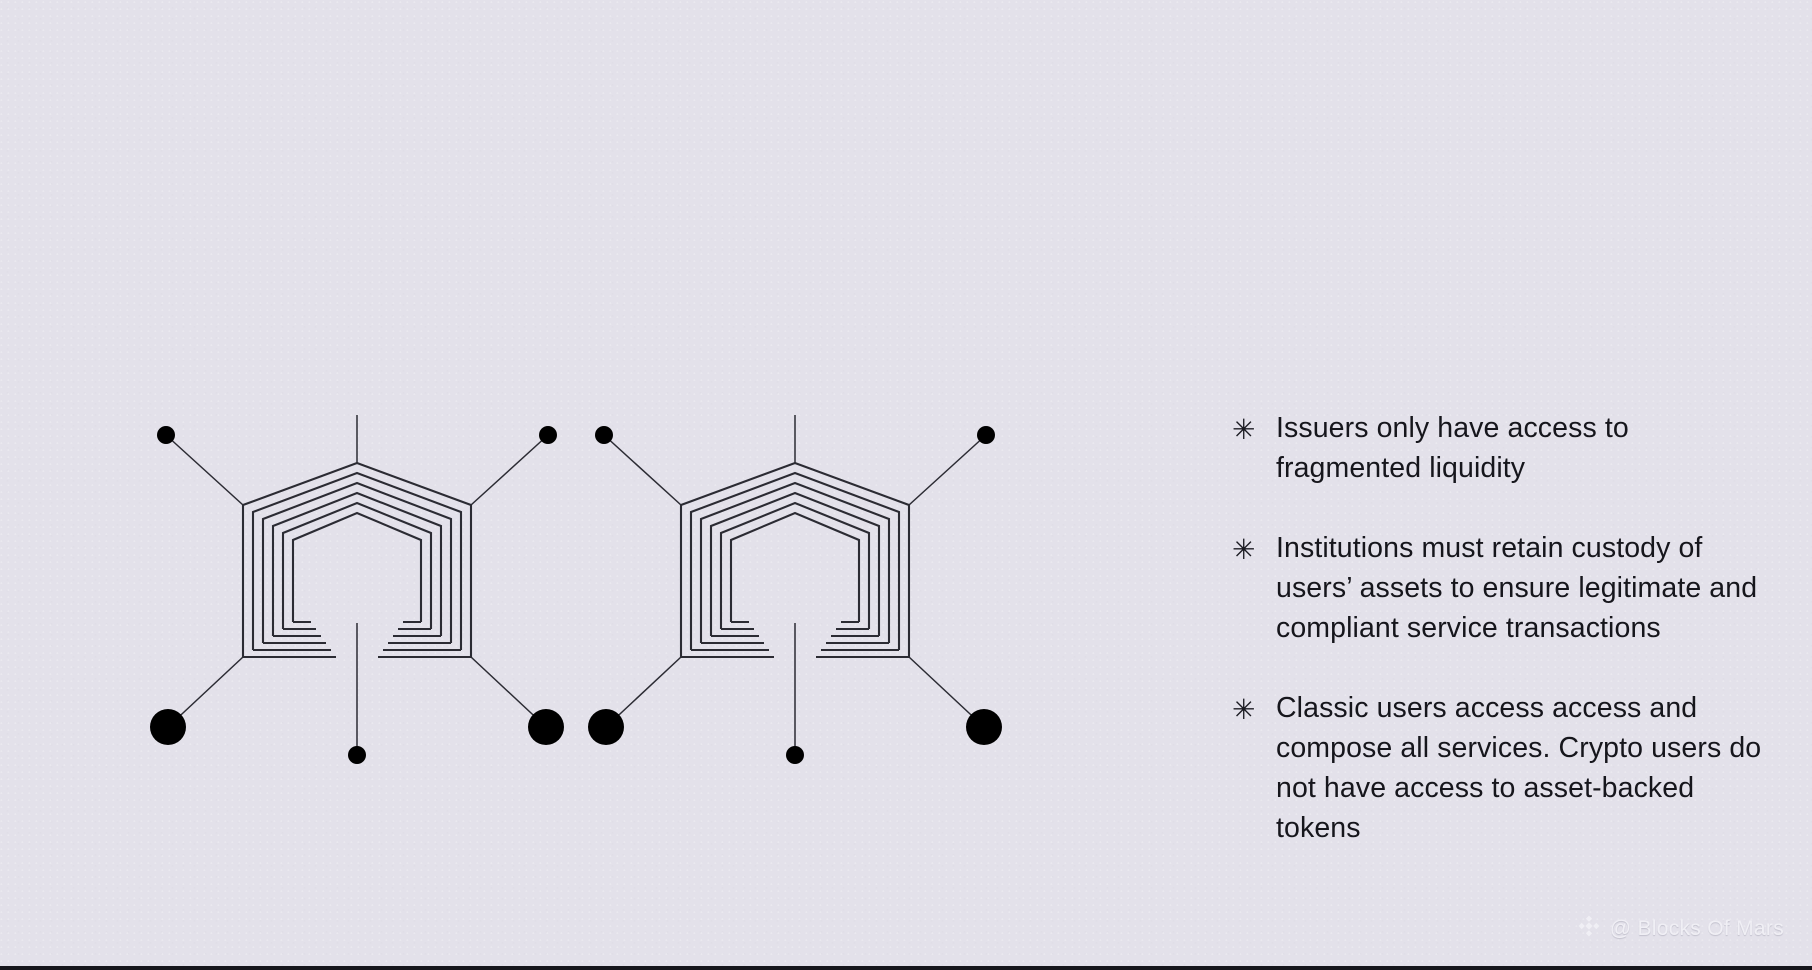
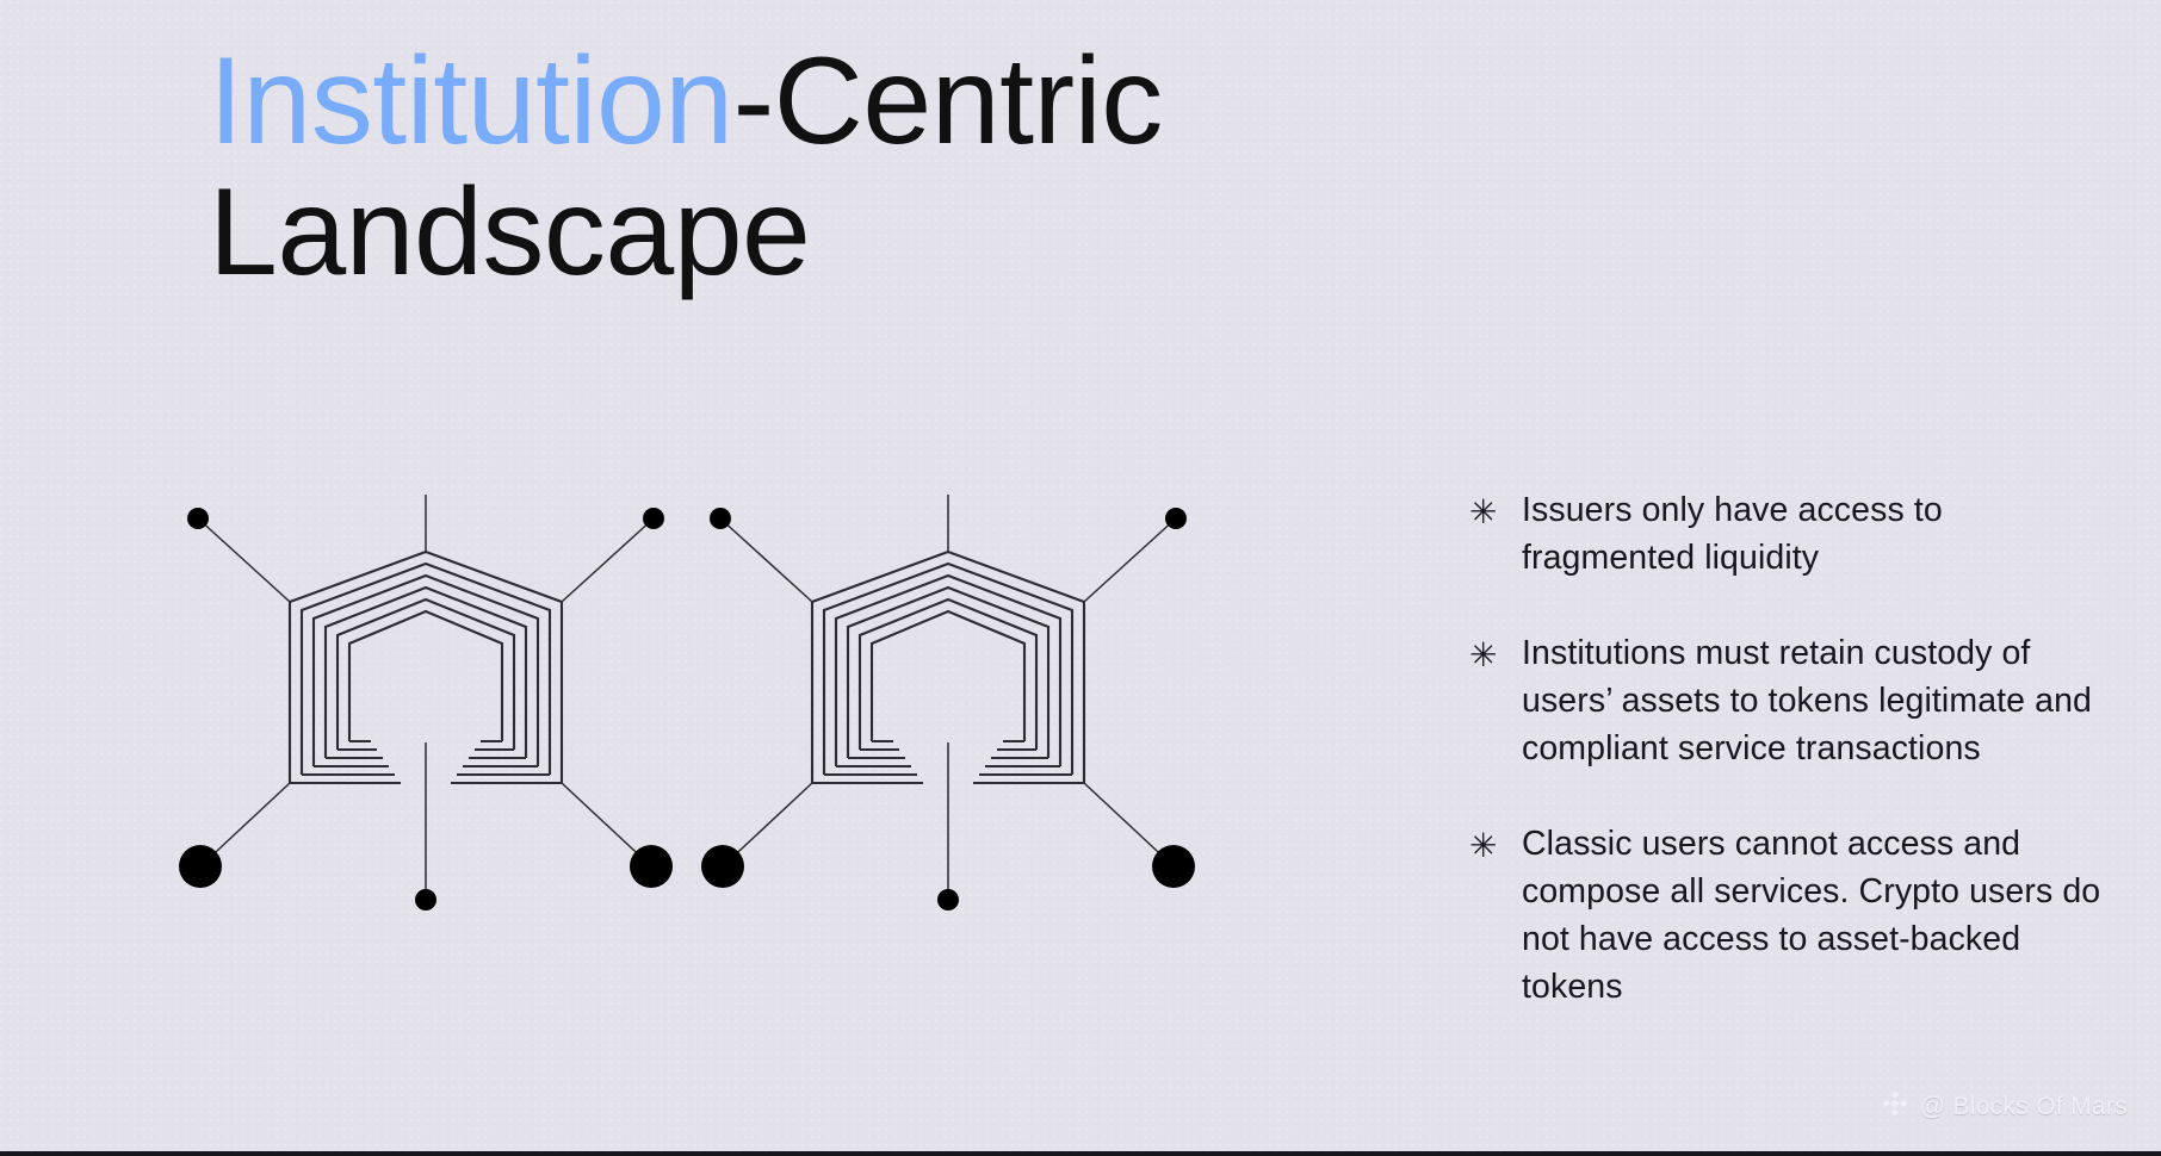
+ Institution-Centric
+ Landscape
  ✳
  Issuers only have access to fragmented liquidity
  ✳
- Institutions must retain custody of users’ assets to ensure legitimate and compliant service transactions
+ Institutions must retain custody of users’ assets to tokens legitimate and compliant service transactions
  ✳
- Classic users access access and compose all services. Crypto users do not have access to asset-backed tokens
+ Classic users cannot access and compose all services. Crypto users do not have access to asset-backed tokens
  @ Blocks Of Mars
